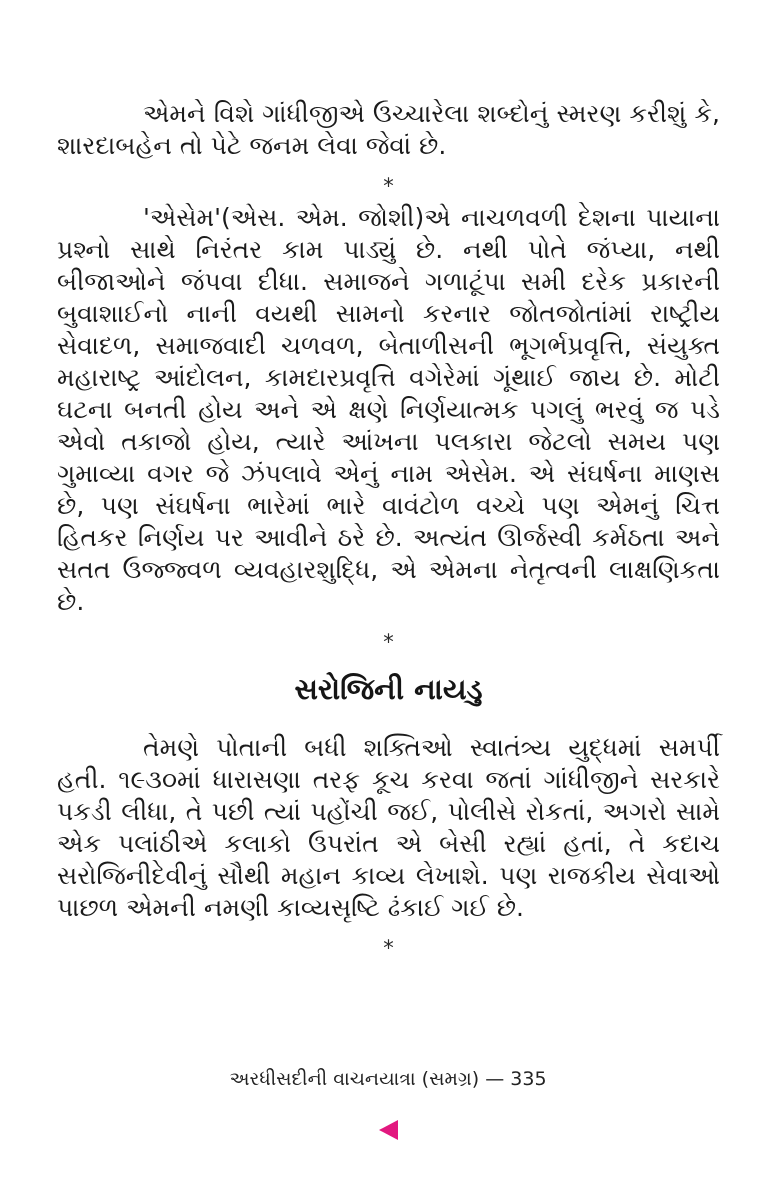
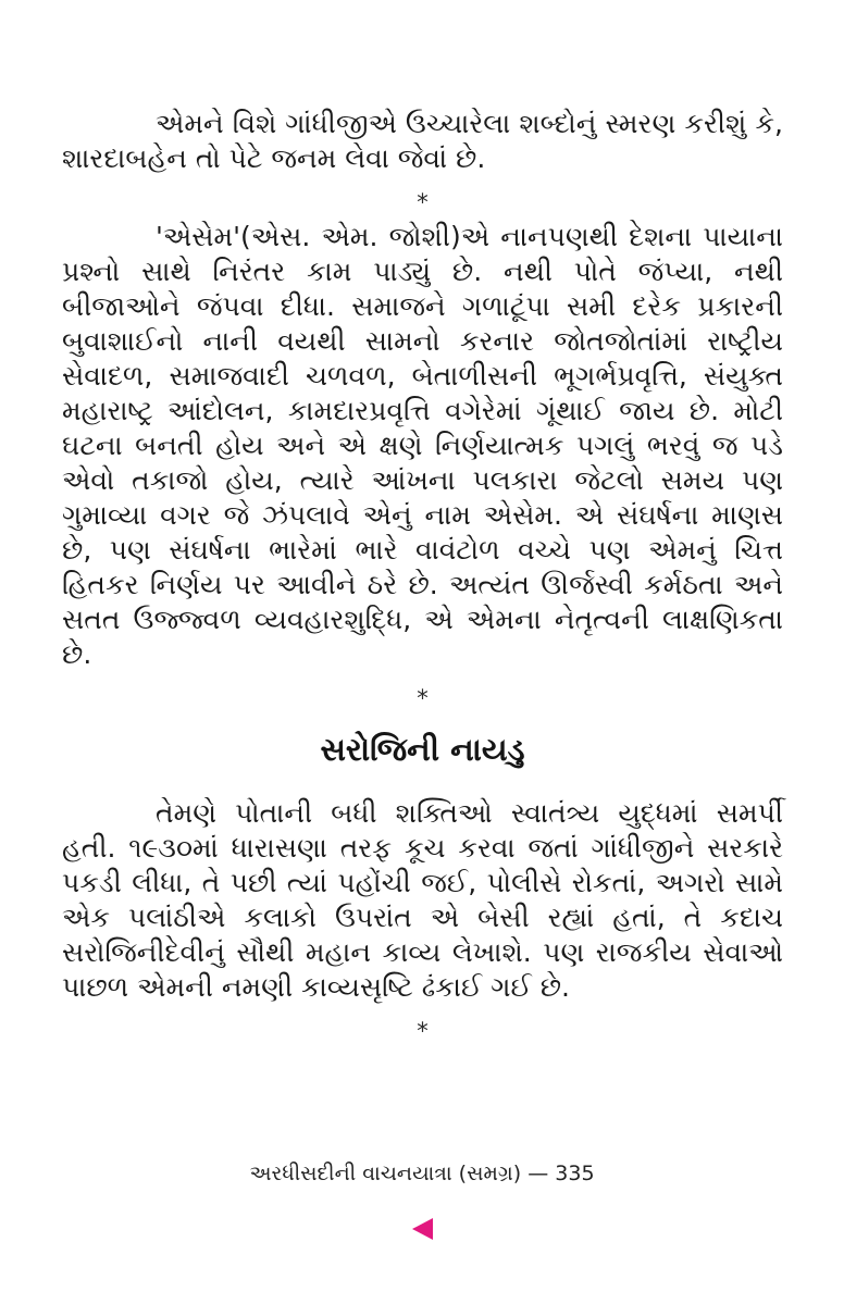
  એમને વિશે ગાંધીજીએ ઉચ્ચારેલા શબ્દોનું સ્મરણ કરીશું કે, શારદાબહેન તો પેટે જનમ લેવા જેવાં છે.
  *
- 'એસેમ'(એસ. એમ. જોશી)એ નાચળવળી દેશના પાયાના પ્રશ્નો સાથે નિરંતર કામ પાડ્યું છે. નથી પોતે જંપ્યા, નથી બીજાઓને જંપવા દીધા. સમાજને ગળાટૂંપા સમી દરેક પ્રકારની બુવાશાઈનો નાની વયથી સામનો કરનાર જોતજોતાંમાં રાષ્ટ્રીય સેવાદળ, સમાજવાદી ચળવળ, બેતાળીસની ભૂગર્ભપ્રવૃત્તિ, સંયુક્ત મહારાષ્ટ્ર આંદોલન, કામદારપ્રવૃત્તિ વગેરેમાં ગૂંથાઈ જાય છે. મોટી ઘટના બનતી હોય અને એ ક્ષણે નિર્ણયાત્મક પગલું ભરવું જ પડે એવો તકાજો હોય, ત્યારે આંખના પલકારા જેટલો સમય પણ ગુમાવ્યા વગર જે ઝંપલાવે એનું નામ એસેમ. એ સંઘર્ષના માણસ છે, પણ સંઘર્ષના ભારેમાં ભારે વાવંટોળ વચ્ચે પણ એમનું ચિત્ત હિતકર નિર્ણય પર આવીને ઠરે છે. અત્યંત ઊર્જસ્વી કર્મઠતા અને સતત ઉજ્જ્વળ વ્યવહારશુદ્ધિ, એ એમના નેતૃત્વની લાક્ષણિકતા છે.
+ 'એસેમ'(એસ. એમ. જોશી)એ નાનપણથી દેશના પાયાના પ્રશ્નો સાથે નિરંતર કામ પાડ્યું છે. નથી પોતે જંપ્યા, નથી બીજાઓને જંપવા દીધા. સમાજને ગળાટૂંપા સમી દરેક પ્રકારની બુવાશાઈનો નાની વયથી સામનો કરનાર જોતજોતાંમાં રાષ્ટ્રીય સેવાદળ, સમાજવાદી ચળવળ, બેતાળીસની ભૂગર્ભપ્રવૃત્તિ, સંયુક્ત મહારાષ્ટ્ર આંદોલન, કામદારપ્રવૃત્તિ વગેરેમાં ગૂંથાઈ જાય છે. મોટી ઘટના બનતી હોય અને એ ક્ષણે નિર્ણયાત્મક પગલું ભરવું જ પડે એવો તકાજો હોય, ત્યારે આંખના પલકારા જેટલો સમય પણ ગુમાવ્યા વગર જે ઝંપલાવે એનું નામ એસેમ. એ સંઘર્ષના માણસ છે, પણ સંઘર્ષના ભારેમાં ભારે વાવંટોળ વચ્ચે પણ એમનું ચિત્ત હિતકર નિર્ણય પર આવીને ઠરે છે. અત્યંત ઊર્જસ્વી કર્મઠતા અને સતત ઉજ્જ્વળ વ્યવહારશુદ્ધિ, એ એમના નેતૃત્વની લાક્ષણિકતા છે.
  *
  સરોજિની નાયડુ
  તેમણે પોતાની બધી શક્તિઓ સ્વાતંત્ર્ય યુદ્ધમાં સમર્પી હતી. ૧૯૩૦માં ધારાસણા તરફ કૂચ કરવા જતાં ગાંધીજીને સરકારે પકડી લીધા, તે પછી ત્યાં પહોંચી જઈ, પોલીસે રોકતાં, અગરો સામે એક પલાંઠીએ કલાકો ઉપરાંત એ બેસી રહ્યાં હતાં, તે કદાચ સરોજિનીદેવીનું સૌથી મહાન કાવ્ય લેખાશે. પણ રાજકીય સેવાઓ પાછળ એમની નમણી કાવ્યસૃષ્ટિ ઢંકાઈ ગઈ છે.
  *
  અરધીસદીની વાચનયાત્રા (સમગ્ર) — 335
